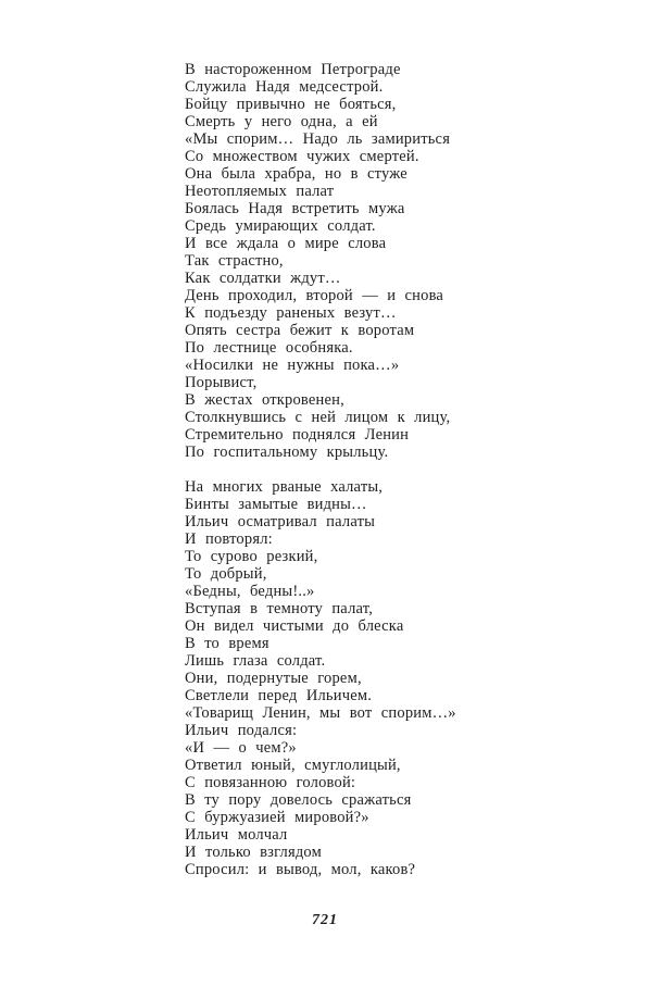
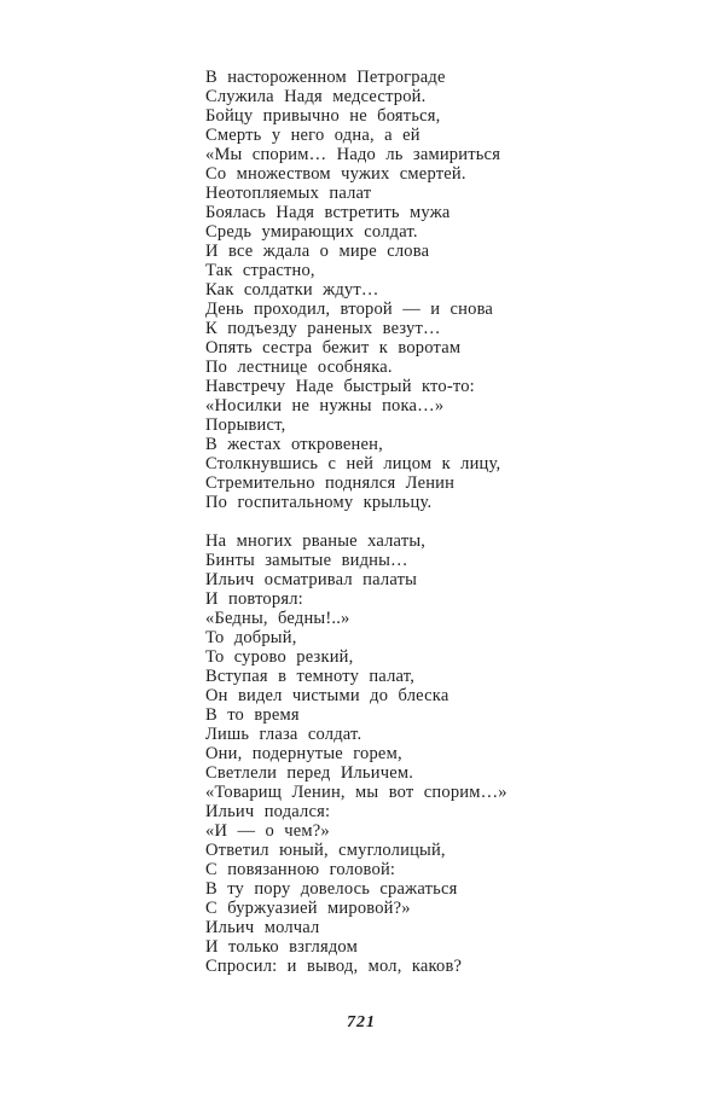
  В настороженном Петрограде
  Служила Надя медсестрой.
  Бойцу привычно не бояться,
  Смерть у него одна, а ей
  «Мы спорим… Надо ль замириться
  Со множеством чужих смертей.
- Она была храбра, но в стуже
  Неотопляемых палат
  Боялась Надя встретить мужа
  Средь умирающих солдат.
  И все ждала о мире слова
  Так страстно,
  Как солдатки ждут…
  День проходил, второй — и снова
  К подъезду раненых везут…
  Опять сестра бежит к воротам
  По лестнице особняка.
+ Навстречу Наде быстрый кто-то:
  «Носилки не нужны пока…»
  Порывист,
  В жестах откровенен,
  Столкнувшись с ней лицом к лицу,
  Стремительно поднялся Ленин
  По госпитальному крыльцу.
  На многих рваные халаты,
  Бинты замытые видны…
  Ильич осматривал палаты
  И повторял:
- То сурово резкий,
+ «Бедны, бедны!..»
  То добрый,
- «Бедны, бедны!..»
+ То сурово резкий,
  Вступая в темноту палат,
  Он видел чистыми до блеска
  В то время
  Лишь глаза солдат.
  Они, подернутые горем,
  Светлели перед Ильичем.
  «Товарищ Ленин, мы вот спорим…»
  Ильич подался:
  «И — о чем?»
  Ответил юный, смуглолицый,
  С повязанною головой:
  В ту пору довелось сражаться
  С буржуазией мировой?»
  Ильич молчал
  И только взглядом
  Спросил: и вывод, мол, каков?
  721
